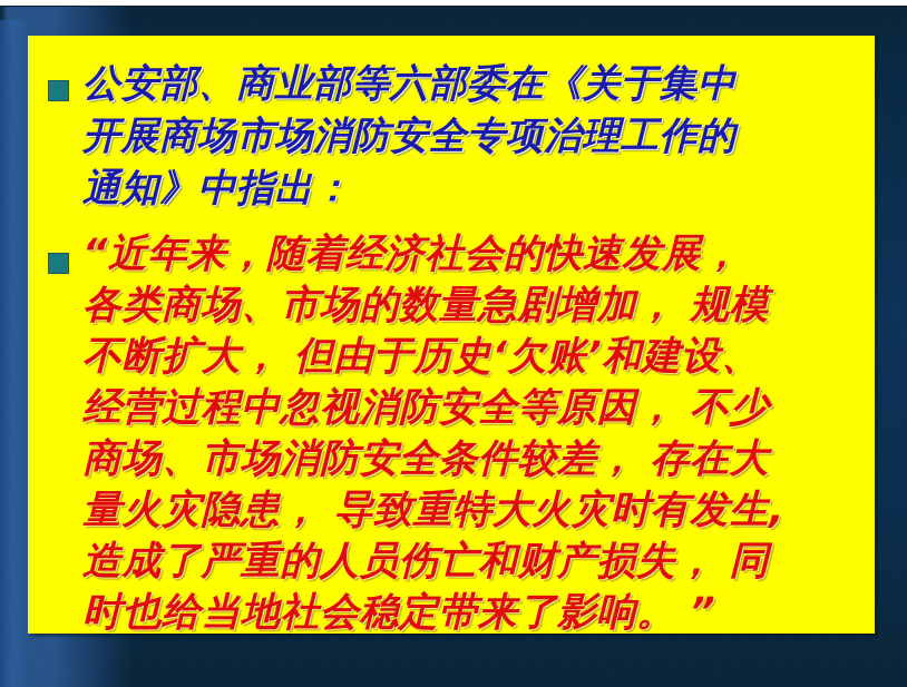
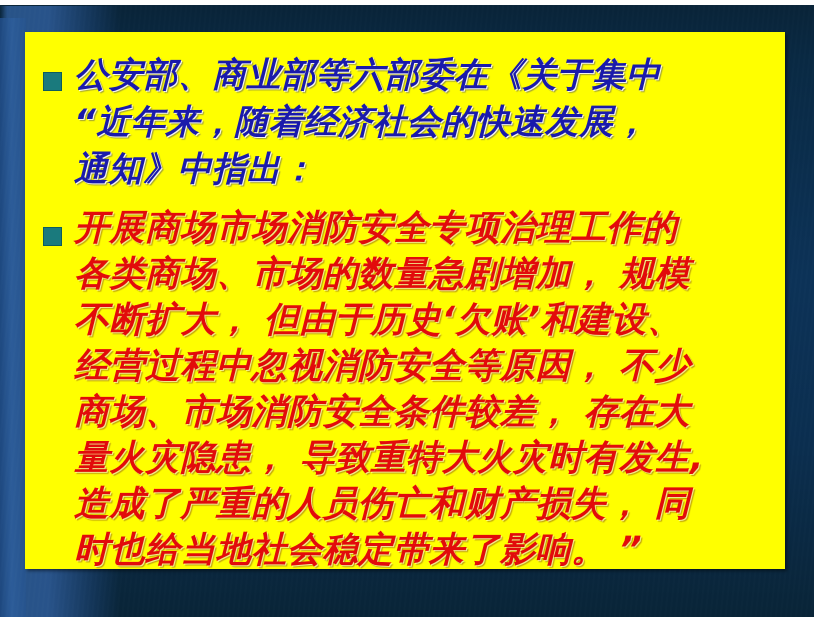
  公安部、商业部等六部委在《关于集中
- 开展商场市场消防安全专项治理工作的
+ “近年来，随着经济社会的快速发展，
  通知》中指出：
- “近年来，随着经济社会的快速发展，
+ 开展商场市场消防安全专项治理工作的
  各类商场、市场的数量急剧增加， 规模
  不断扩大， 但由于历史‘欠账’和建设、
  经营过程中忽视消防安全等原因， 不少
  商场、市场消防安全条件较差， 存在大
  量火灾隐患， 导致重特大火灾时有发生,
  造成了严重的人员伤亡和财产损失， 同
  时也给当地社会稳定带来了影响。 ”
